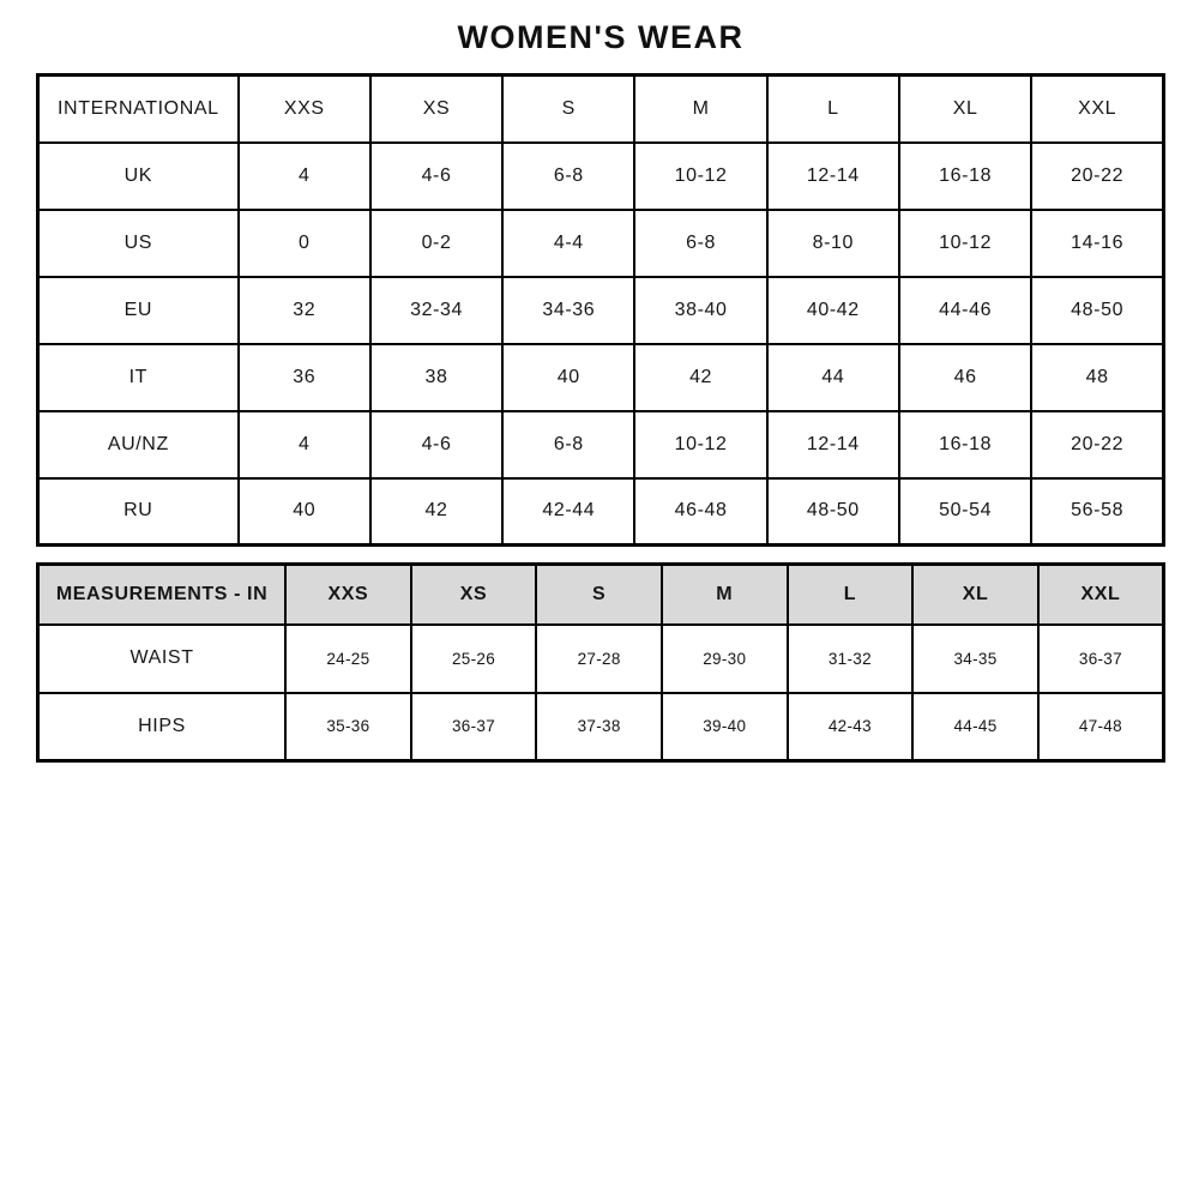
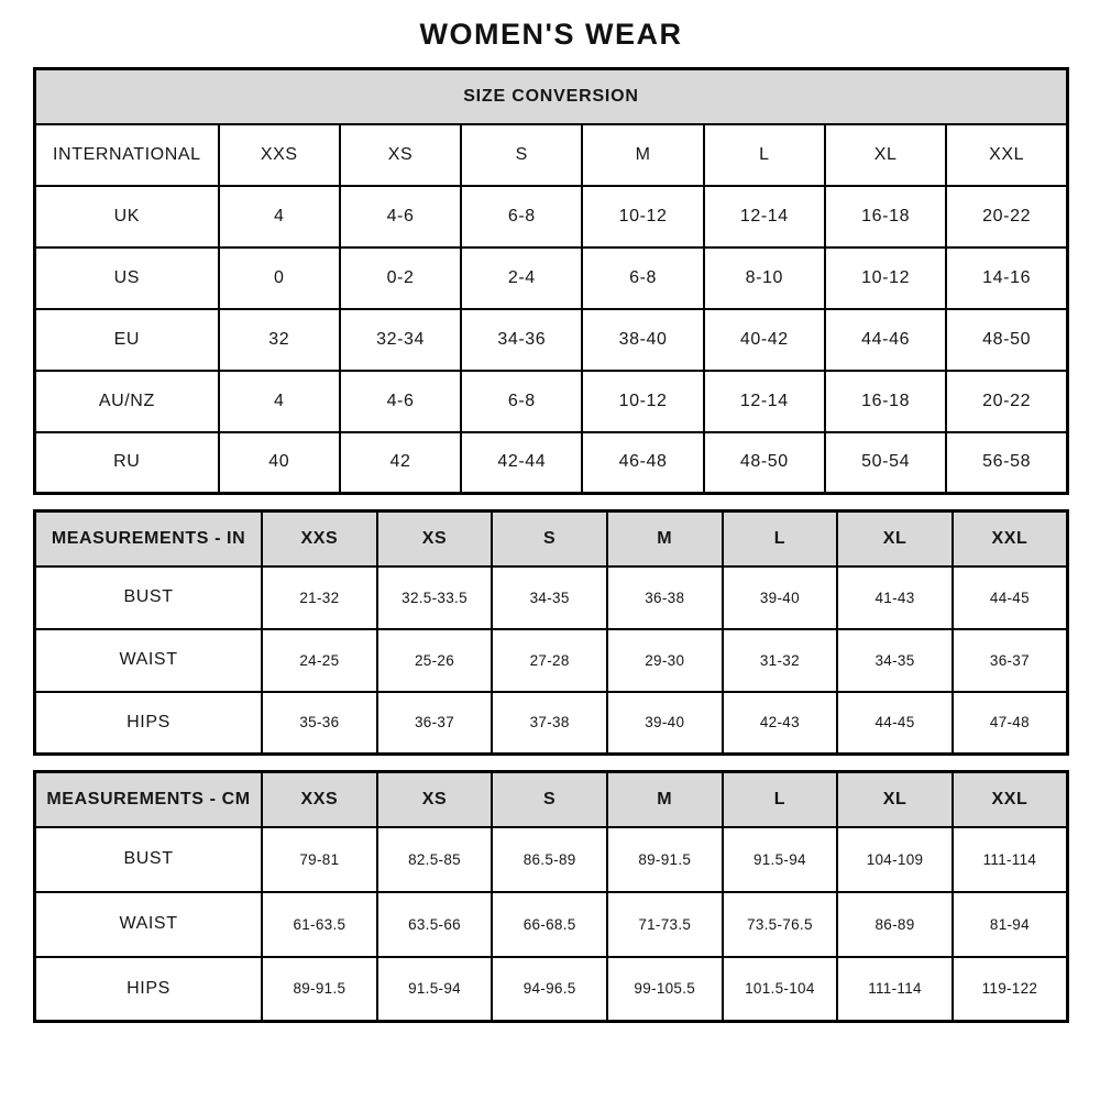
  WOMEN'S WEAR
+ SIZE CONVERSION
  INTERNATIONAL	XXS	XS	S	M	L	XL	XXL
  UK	4	4-6	6-8	10-12	12-14	16-18	20-22
- US	0	0-2	4-4	6-8	8-10	10-12	14-16
+ US	0	0-2	2-4	6-8	8-10	10-12	14-16
  EU	32	32-34	34-36	38-40	40-42	44-46	48-50
- IT	36	38	40	42	44	46	48
  AU/NZ	4	4-6	6-8	10-12	12-14	16-18	20-22
  RU	40	42	42-44	46-48	48-50	50-54	56-58
  MEASUREMENTS - IN	XXS	XS	S	M	L	XL	XXL
+ BUST	21-32	32.5-33.5	34-35	36-38	39-40	41-43	44-45
  WAIST	24-25	25-26	27-28	29-30	31-32	34-35	36-37
  HIPS	35-36	36-37	37-38	39-40	42-43	44-45	47-48
+ MEASUREMENTS - CM	XXS	XS	S	M	L	XL	XXL
+ BUST	79-81	82.5-85	86.5-89	89-91.5	91.5-94	104-109	111-114
+ WAIST	61-63.5	63.5-66	66-68.5	71-73.5	73.5-76.5	86-89	81-94
+ HIPS	89-91.5	91.5-94	94-96.5	99-105.5	101.5-104	111-114	119-122
